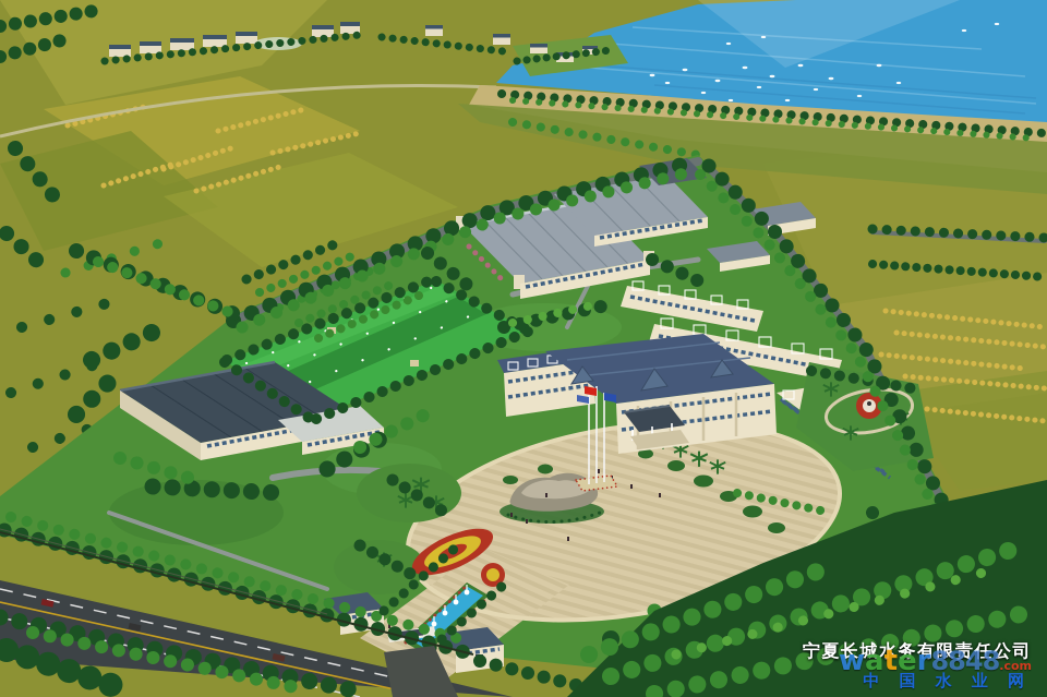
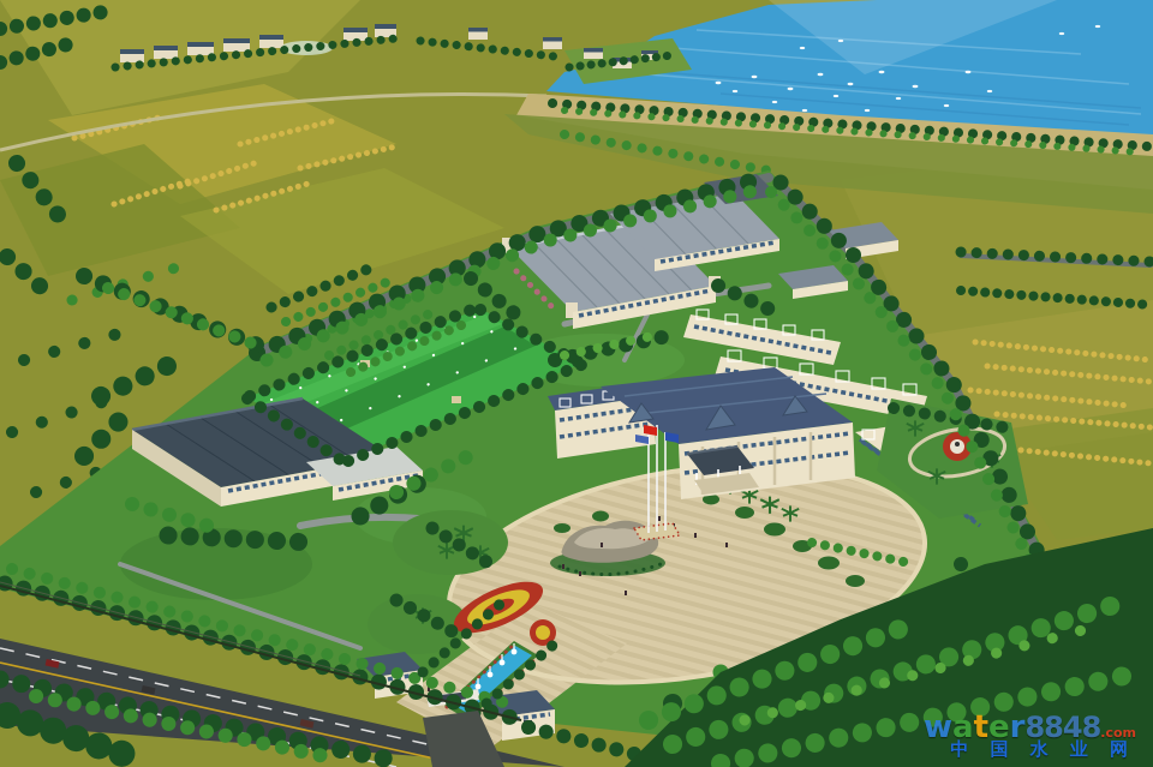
- 宁夏长城水务有限责任公司
  water8848.com
  中 国 水 业 网
